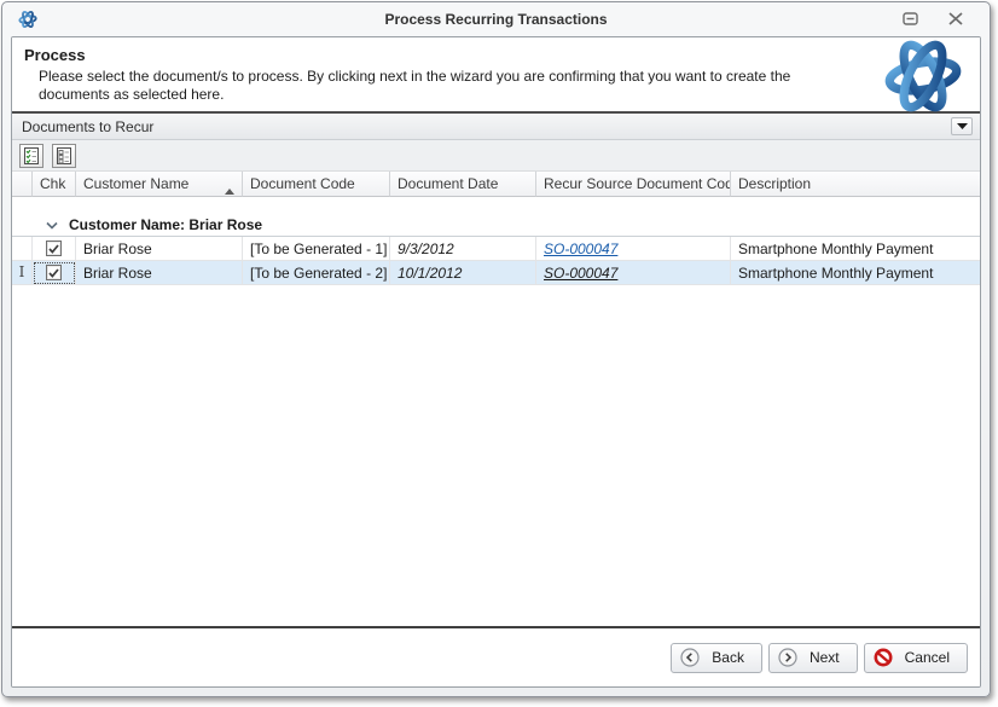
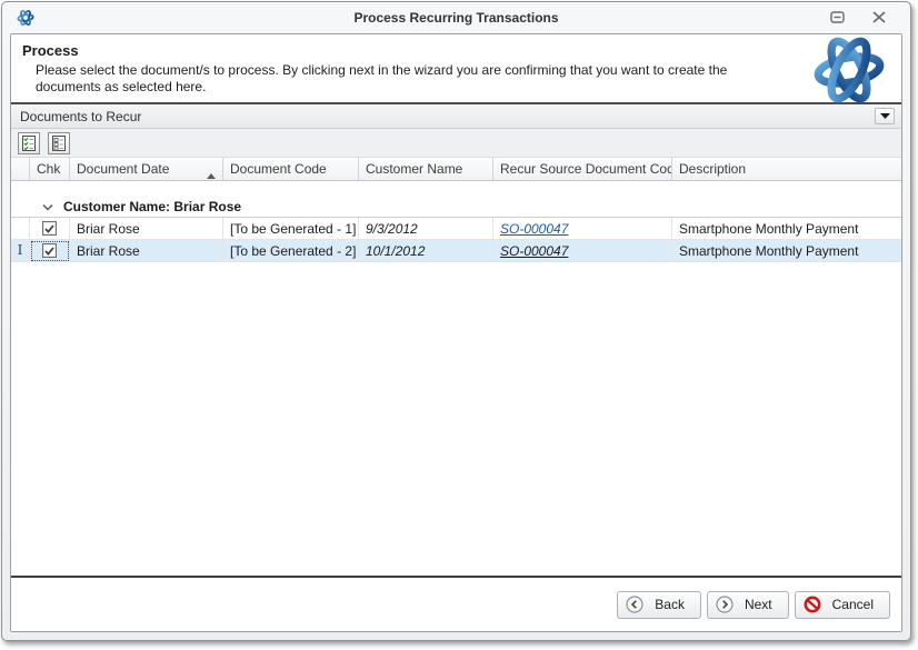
  Process Recurring Transactions
  Process
  Please select the document/s to process. By clicking next in the wizard you are confirming that you want to create the documents as selected here.
  Documents to Recur
  Chk
- Customer Name
+ Document Date
  Document Code
- Document Date
+ Customer Name
  Recur Source Document Cod
  Description
  Customer Name: Briar Rose
  Briar Rose
  [To be Generated - 1]
  9/3/2012
  SO-000047
  Smartphone Monthly Payment
  I
  Briar Rose
  [To be Generated - 2]
  10/1/2012
  SO-000047
  Smartphone Monthly Payment
  Back
  Next
  Cancel
